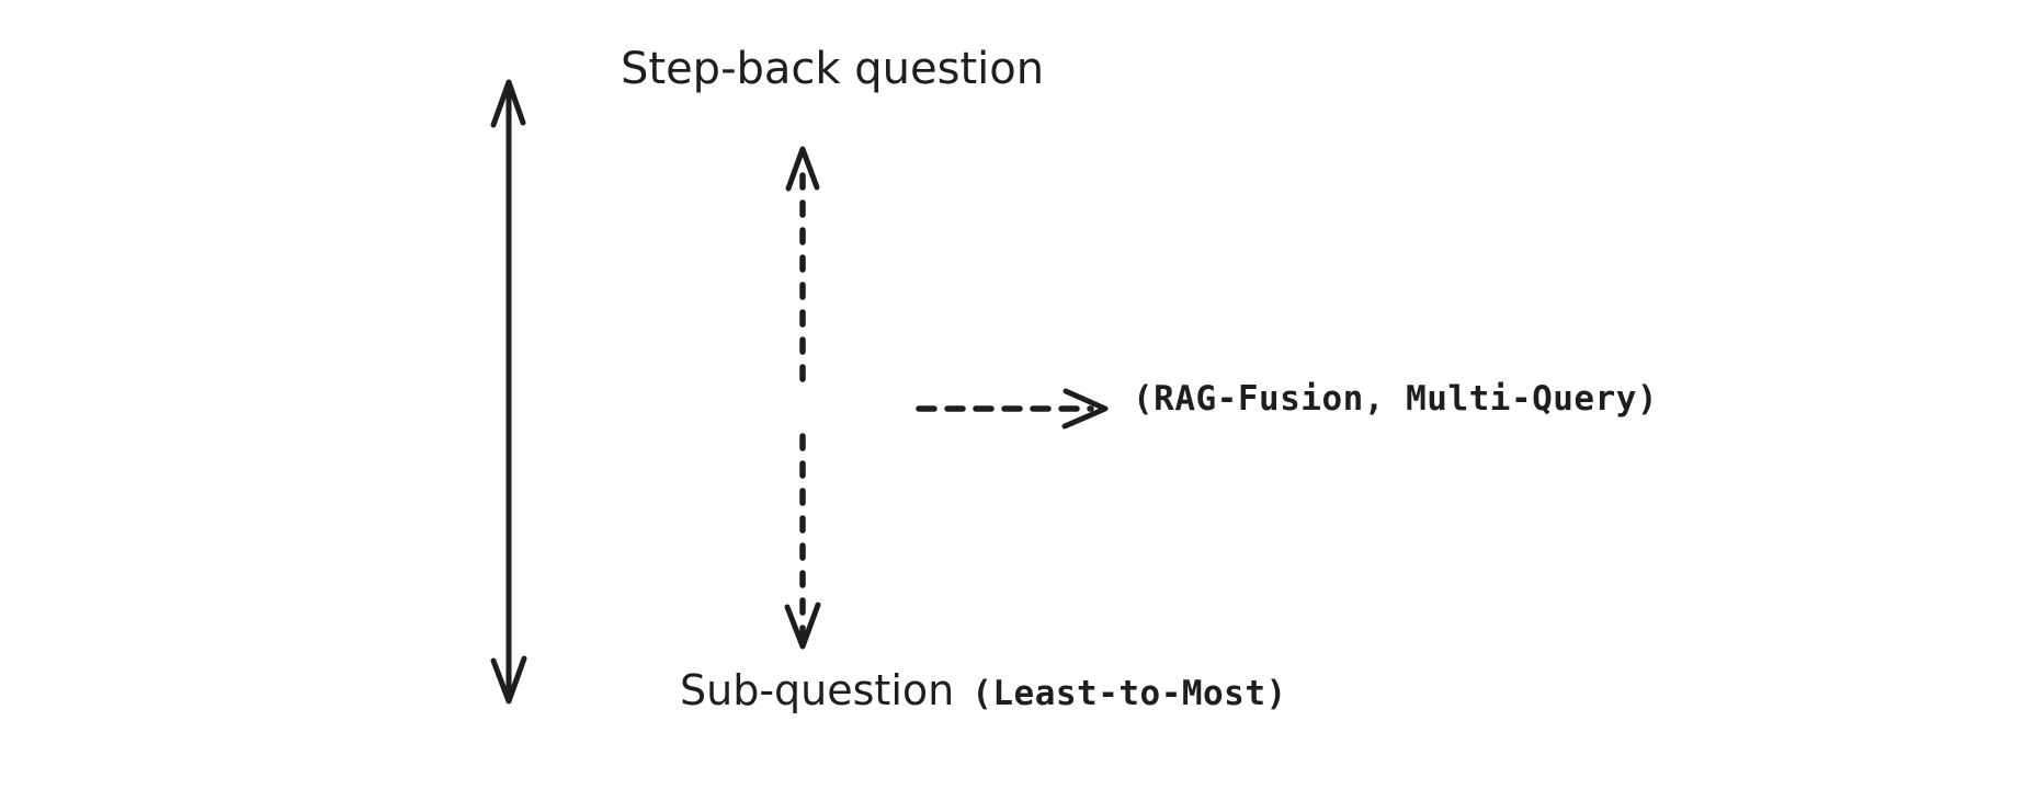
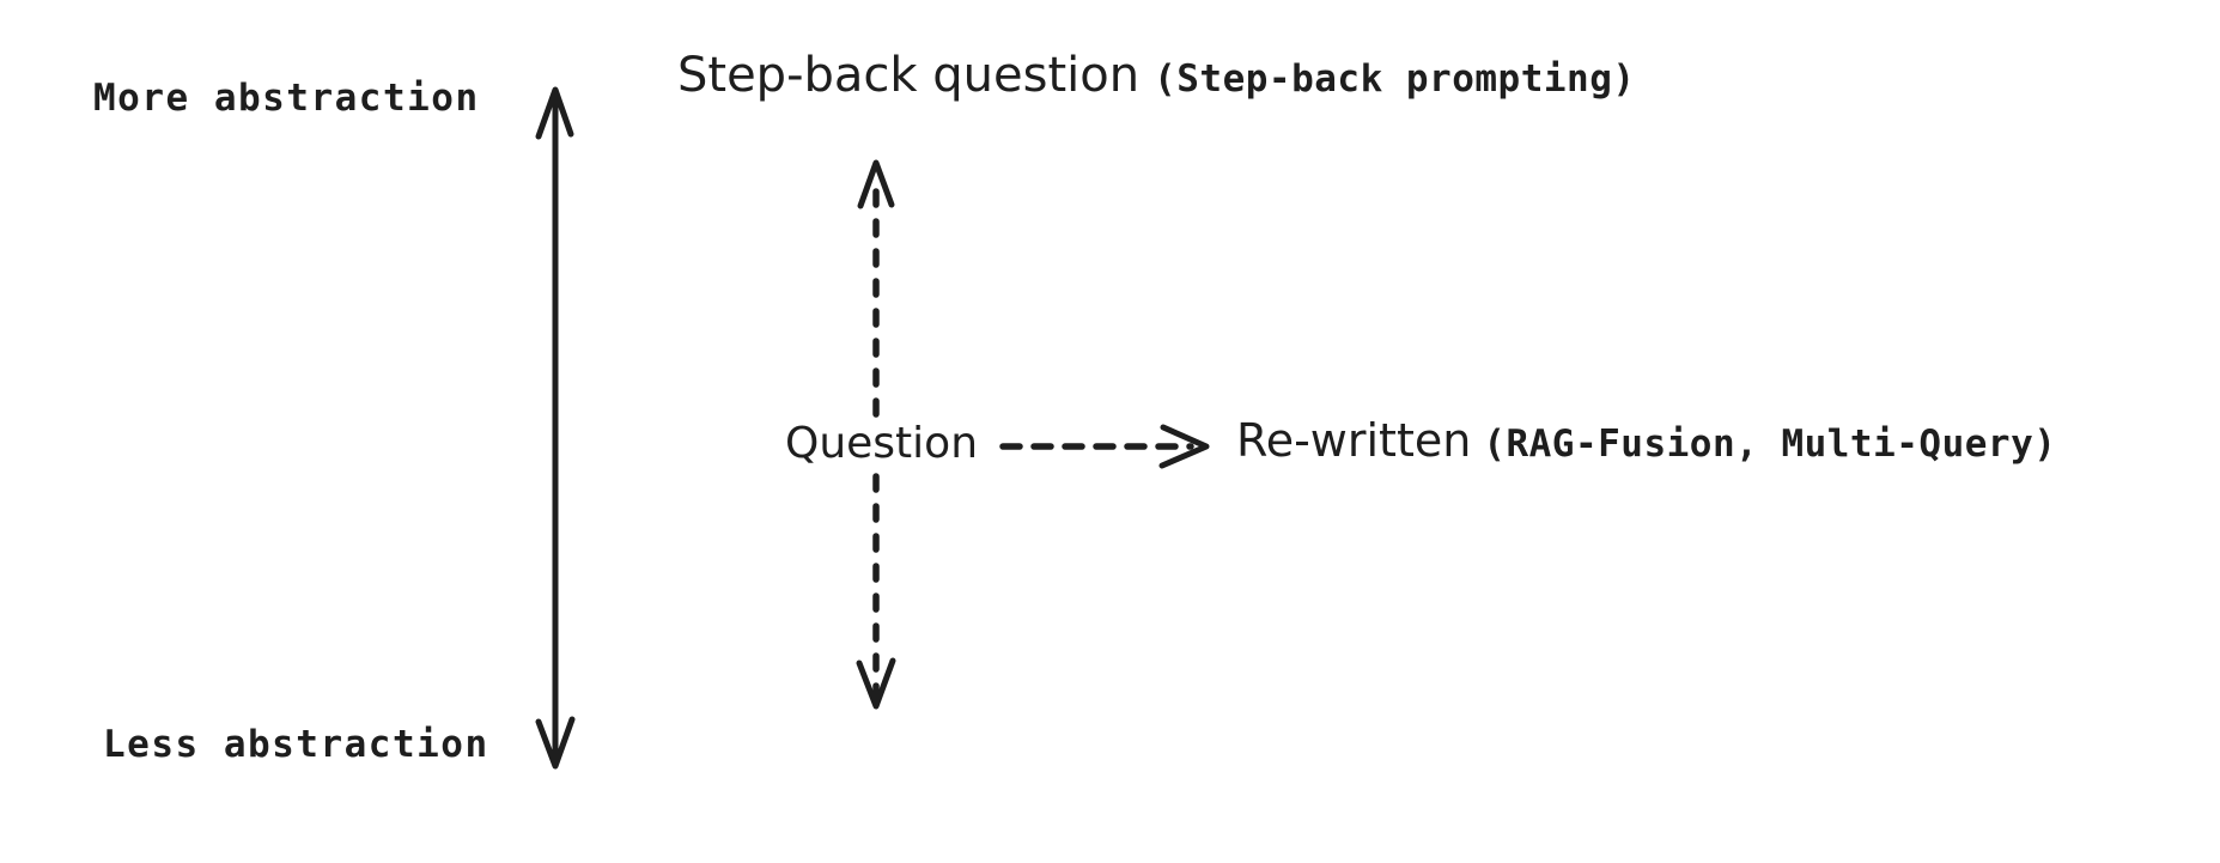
+ More abstraction
+ Less abstraction
  Step-back question
+ (Step-back prompting)
+ Question
+ Re-written
  (RAG-Fusion, Multi-Query)
- Sub-question
- (Least-to-Most)
